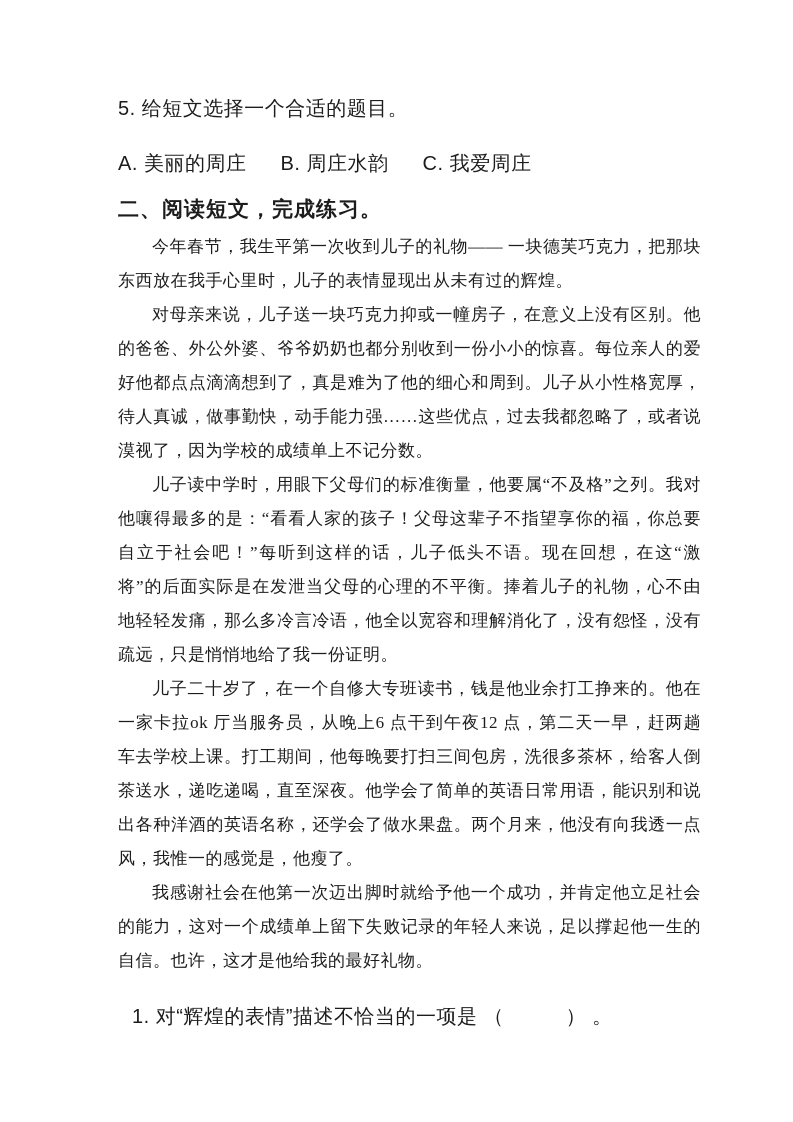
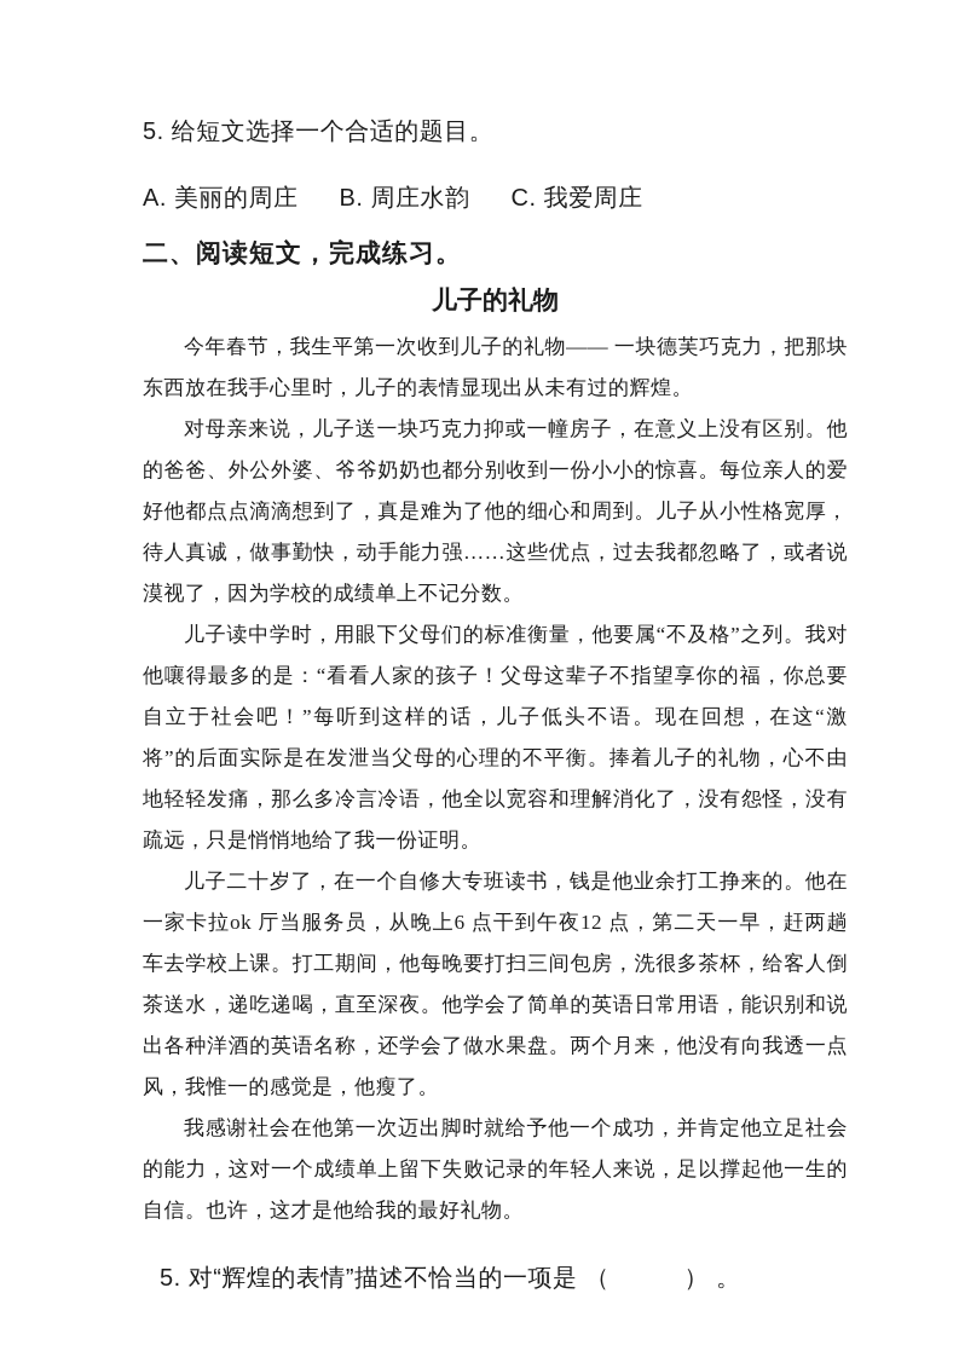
  5. 给短文选择一个合适的题目。
  A. 美丽的周庄 B. 周庄水韵 C. 我爱周庄
  二、阅读短文，完成练习。
+ 儿子的礼物
  今年春节，我生平第一次收到儿子的礼物—— 一块德芙巧克力，把那块东西放在我手心里时，儿子的表情显现出从未有过的辉煌。
  对母亲来说，儿子送一块巧克力抑或一幢房子，在意义上没有区别。他的爸爸、外公外婆、爷爷奶奶也都分别收到一份小小的惊喜。每位亲人的爱好他都点点滴滴想到了，真是难为了他的细心和周到。儿子从小性格宽厚，待人真诚，做事勤快，动手能力强……这些优点，过去我都忽略了，或者说漠视了，因为学校的成绩单上不记分数。
  儿子读中学时，用眼下父母们的标准衡量，他要属“不及格”之列。我对他嚷得最多的是：“看看人家的孩子！父母这辈子不指望享你的福，你总要自立于社会吧！”每听到这样的话，儿子低头不语。现在回想，在这“激将”的后面实际是在发泄当父母的心理的不平衡。捧着儿子的礼物，心不由地轻轻发痛，那么多冷言冷语，他全以宽容和理解消化了，没有怨怪，没有疏远，只是悄悄地给了我一份证明。
  儿子二十岁了，在一个自修大专班读书，钱是他业余打工挣来的。他在一家卡拉ok 厅当服务员，从晚上6 点干到午夜12 点，第二天一早，赶两趟车去学校上课。打工期间，他每晚要打扫三间包房，洗很多茶杯，给客人倒茶送水，递吃递喝，直至深夜。他学会了简单的英语日常用语，能识别和说出各种洋酒的英语名称，还学会了做水果盘。两个月来，他没有向我透一点风，我惟一的感觉是，他瘦了。
  我感谢社会在他第一次迈出脚时就给予他一个成功，并肯定他立足社会的能力，这对一个成绩单上留下失败记录的年轻人来说，足以撑起他一生的自信。也许，这才是他给我的最好礼物。
- 1. 对“辉煌的表情”描述不恰当的一项是 （ ） 。
+ 5. 对“辉煌的表情”描述不恰当的一项是 （ ） 。
